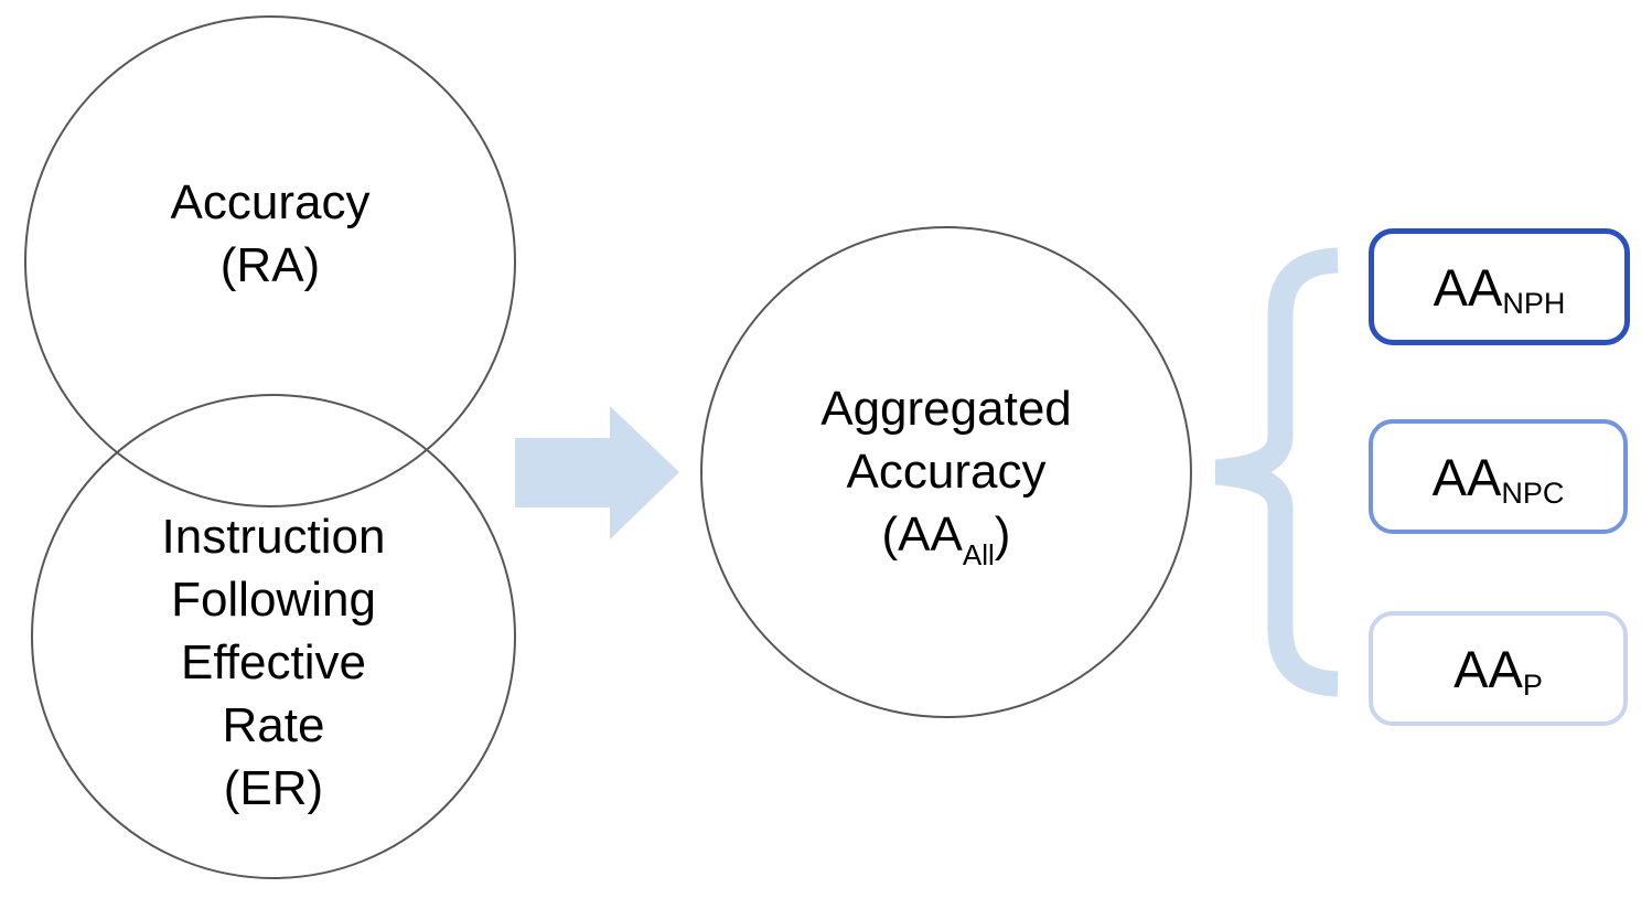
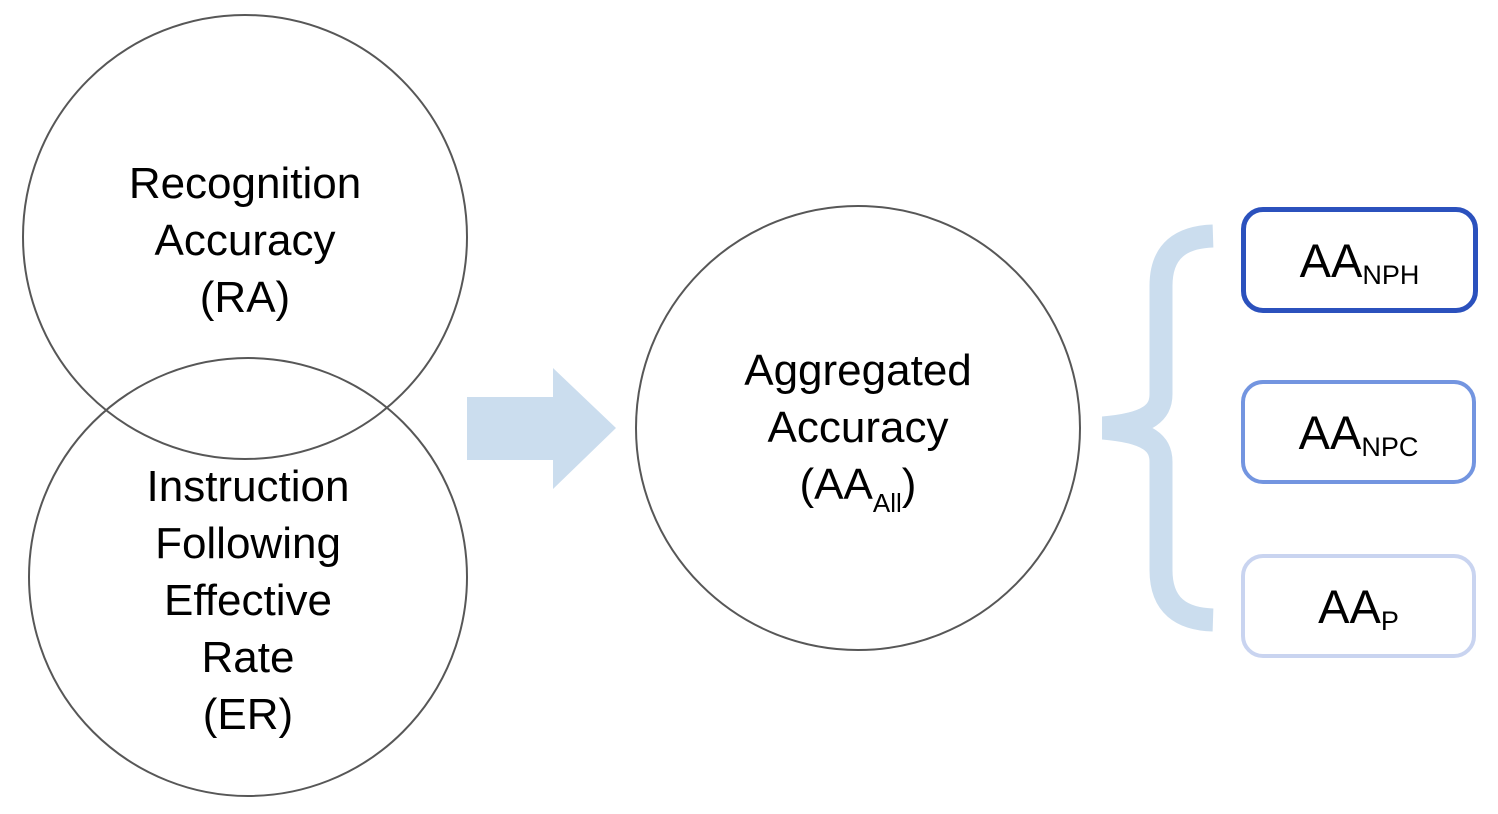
+ Recognition
  Accuracy
  (RA)
  Instruction
  Following
  Effective
  Rate
  (ER)
  Aggregated
  Accuracy
  (AAAll)
  AA
  NPH
  AA
  NPC
  AA
  P
